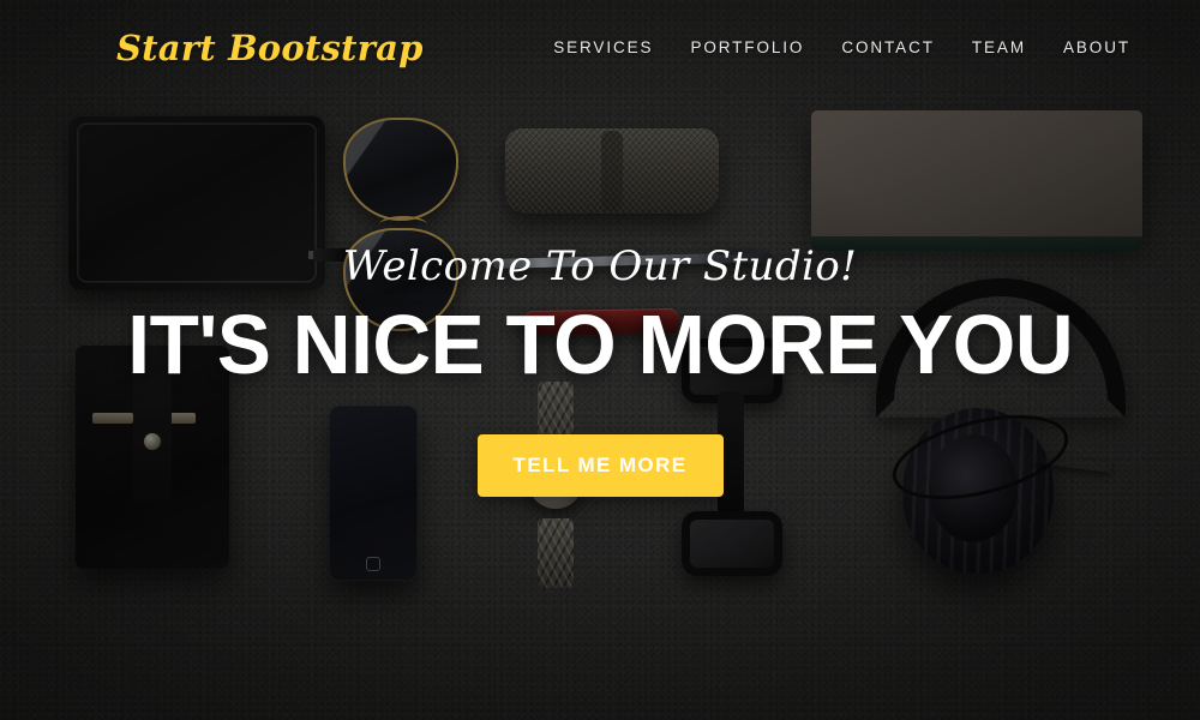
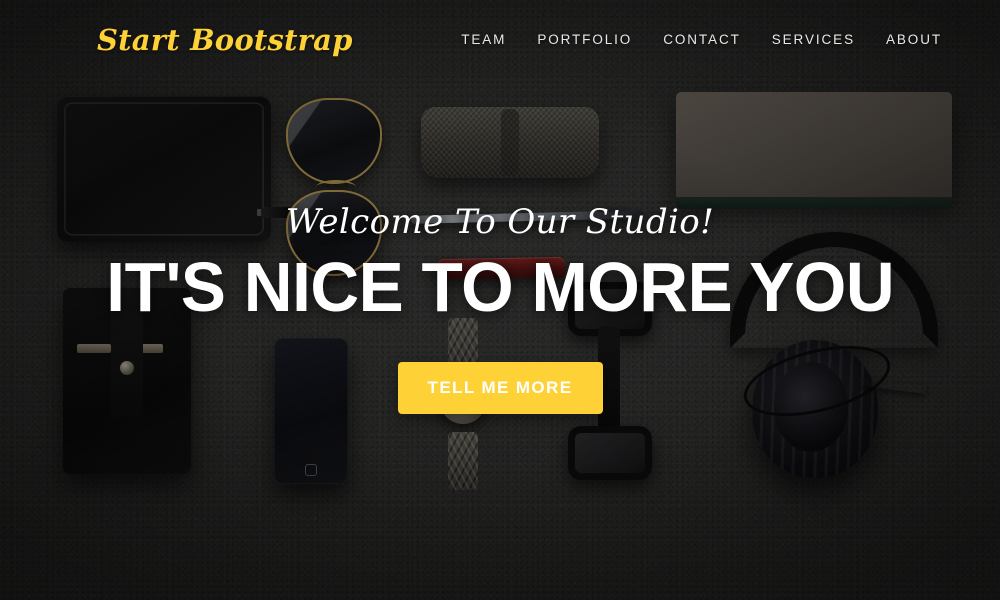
  Start Bootstrap
- SERVICES
+ TEAM
  PORTFOLIO
  CONTACT
- TEAM
+ SERVICES
  ABOUT
  Welcome To Our Studio!
  IT'S NICE TO MORE YOU
  TELL ME MORE
